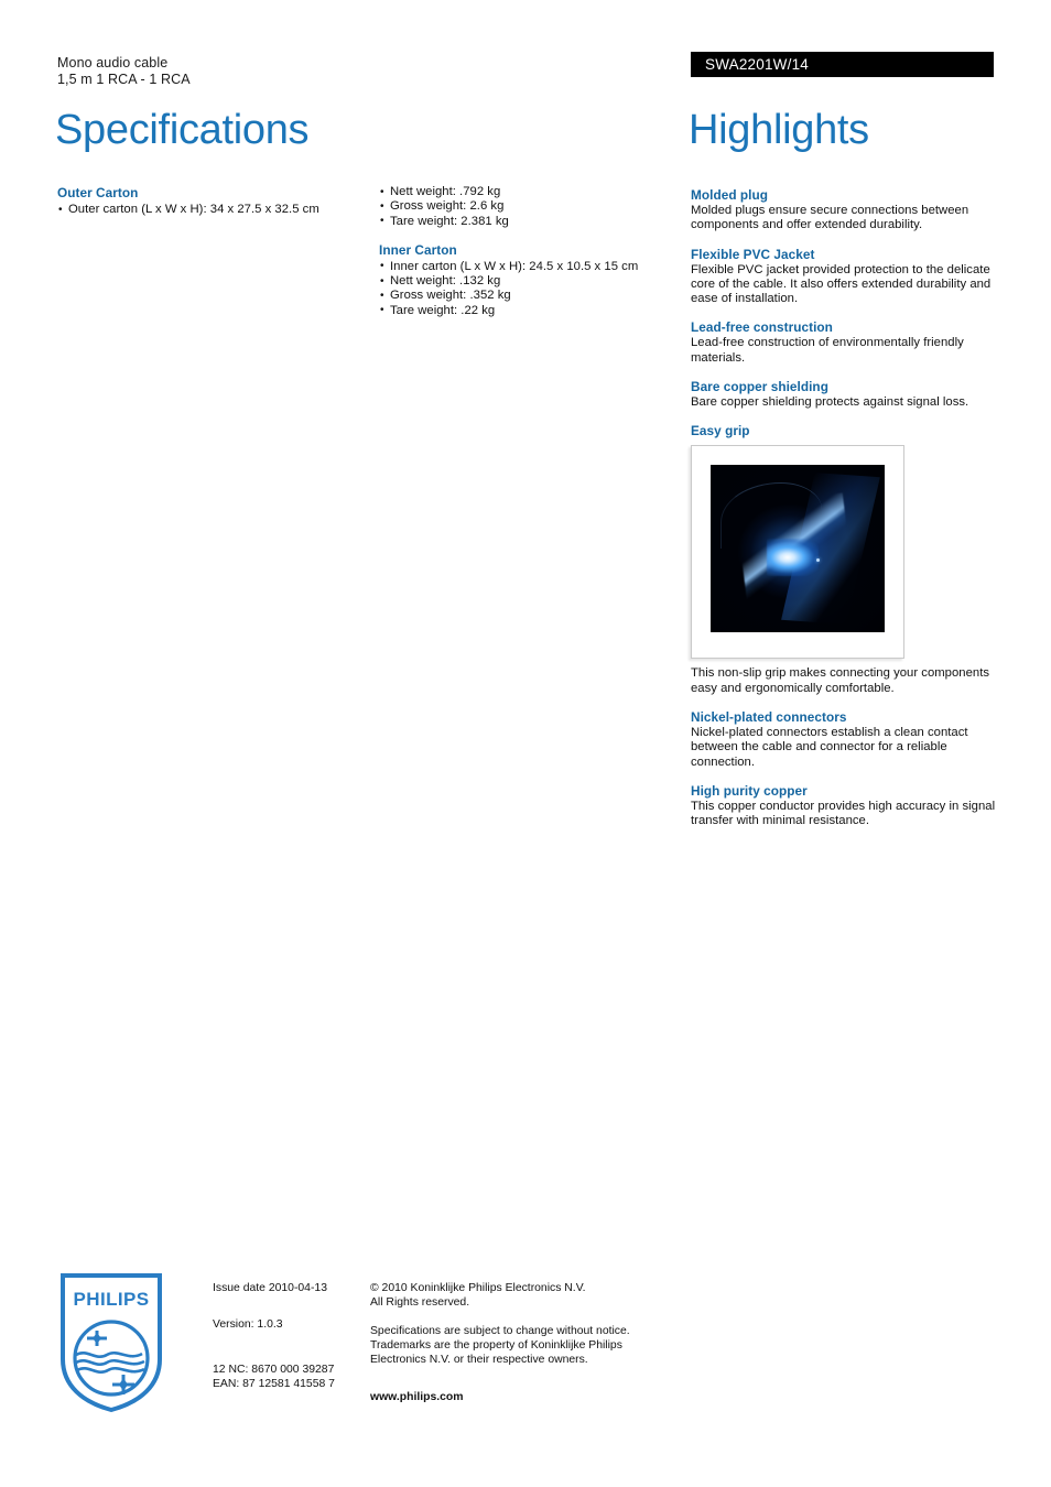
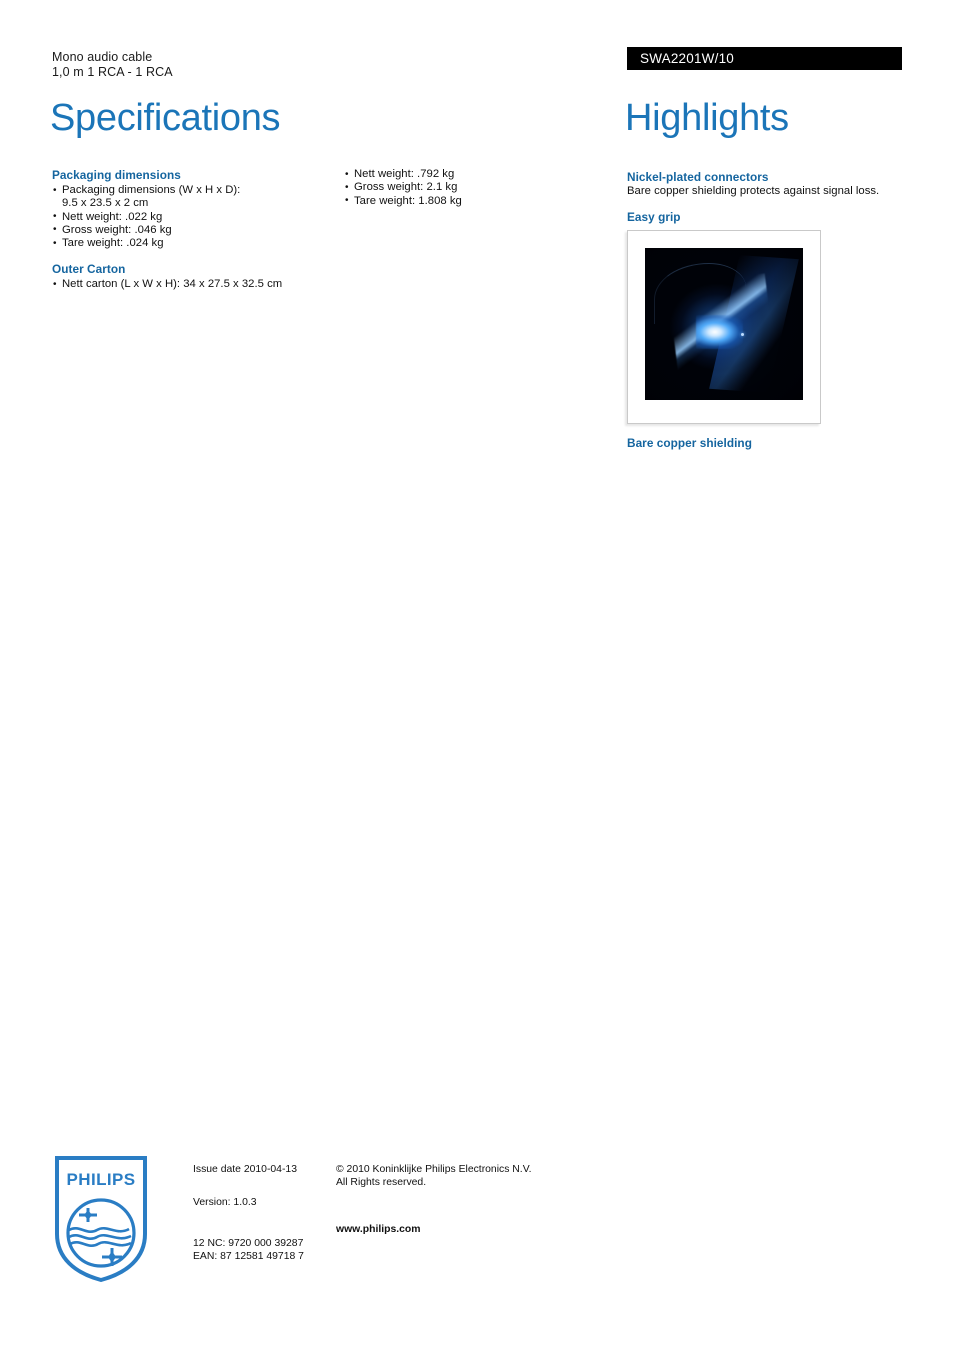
  Mono audio cable
- 1,5 m 1 RCA - 1 RCA
+ 1,0 m 1 RCA - 1 RCA
- SWA2201W/14
+ SWA2201W/10
  Specifications
  Highlights
+ Packaging dimensions
+ Packaging dimensions (W x H x D):
+ 9.5 x 23.5 x 2 cm
+ Nett weight: .022 kg
+ Gross weight: .046 kg
+ Tare weight: .024 kg
  Outer Carton
- Outer carton (L x W x H): 34 x 27.5 x 32.5 cm
+ Nett carton (L x W x H): 34 x 27.5 x 32.5 cm
  Nett weight: .792 kg
- Gross weight: 2.6 kg
+ Gross weight: 2.1 kg
- Tare weight: 2.381 kg
+ Tare weight: 1.808 kg
- Inner Carton
- Inner carton (L x W x H): 24.5 x 10.5 x 15 cm
- Nett weight: .132 kg
- Gross weight: .352 kg
- Tare weight: .22 kg
- Molded plug
- Molded plugs ensure secure connections between components and offer extended durability.
- Flexible PVC Jacket
- Flexible PVC jacket provided protection to the delicate core of the cable. It also offers extended durability and ease of installation.
- Lead-free construction
- Lead-free construction of environmentally friendly materials.
- Bare copper shielding
+ Nickel-plated connectors
  Bare copper shielding protects against signal loss.
  Easy grip
- This non-slip grip makes connecting your components easy and ergonomically comfortable.
- Nickel-plated connectors
+ Bare copper shielding
- Nickel-plated connectors establish a clean contact between the cable and connector for a reliable connection.
- High purity copper
- This copper conductor provides high accuracy in signal transfer with minimal resistance.
  PHILIPS
  Issue date 2010-04-13
  Version: 1.0.3
- 12 NC: 8670 000 39287
+ 12 NC: 9720 000 39287
- EAN: 87 12581 41558 7
+ EAN: 87 12581 49718 7
  © 2010 Koninklijke Philips Electronics N.V.
  All Rights reserved.
- Specifications are subject to change without notice. Trademarks are the property of Koninklijke Philips Electronics N.V. or their respective owners.
  www.philips.com
